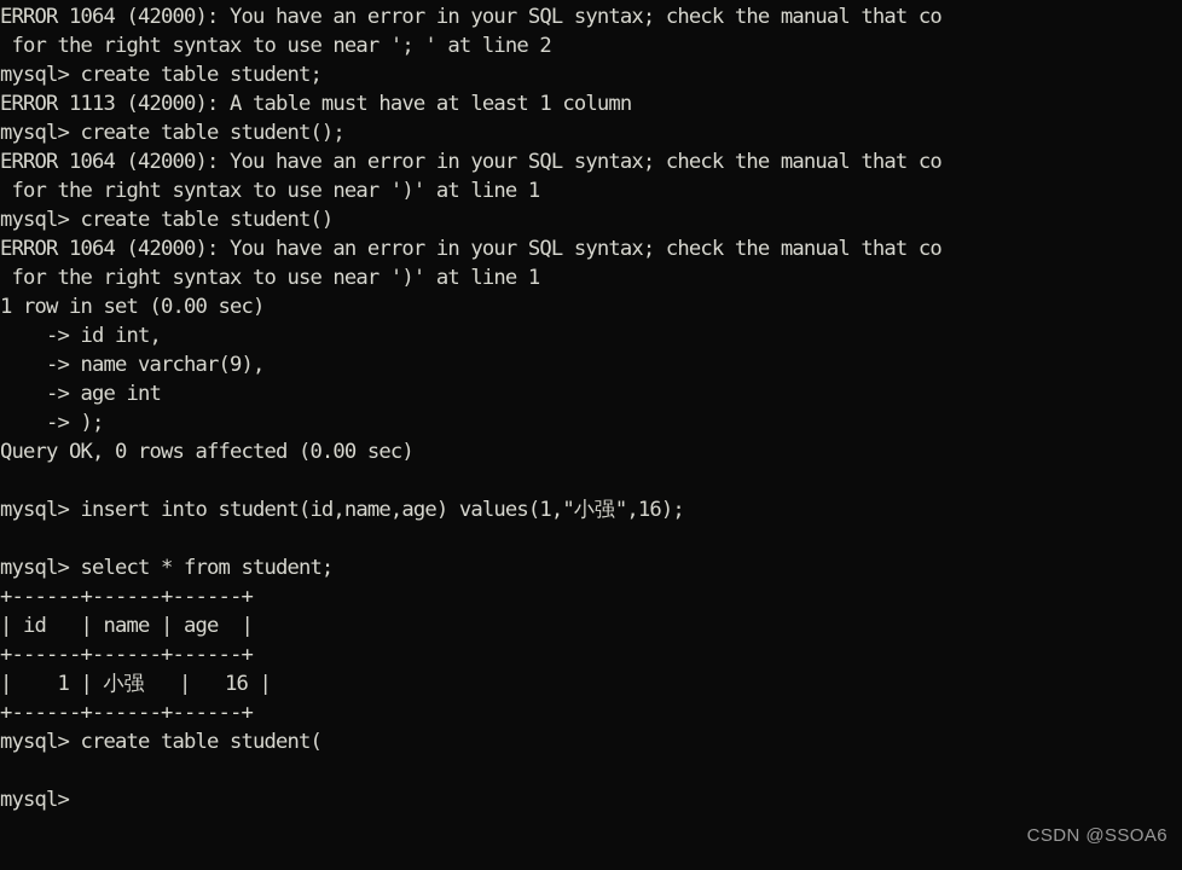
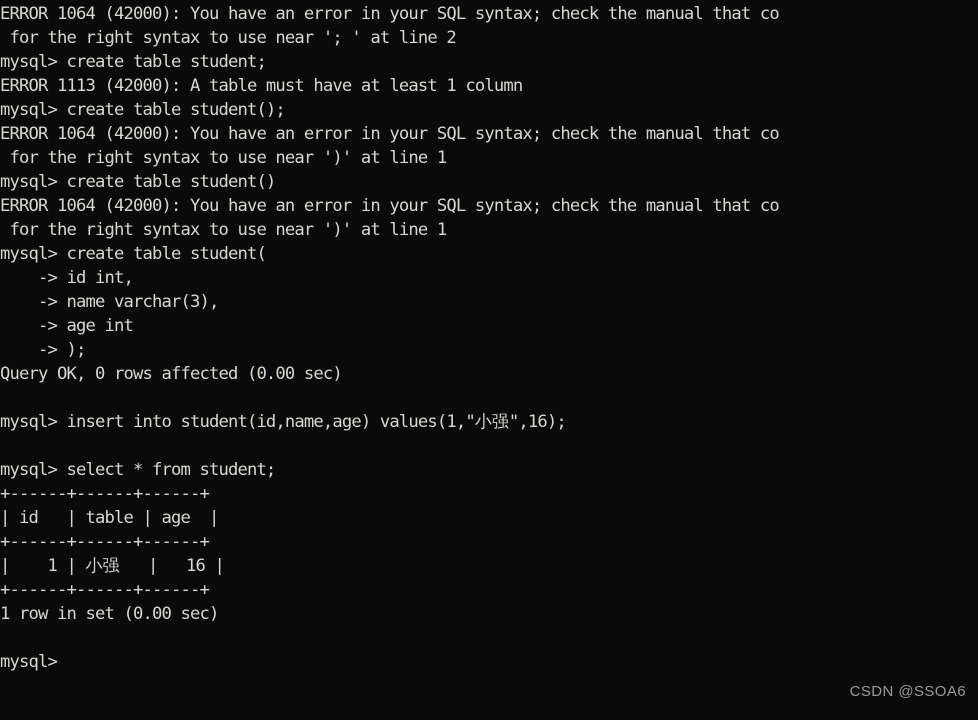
  ERROR 1064 (42000): You have an error in your SQL syntax; check the manual that co
  for the right syntax to use near '; ' at line 2
  mysql> create table student;
  ERROR 1113 (42000): A table must have at least 1 column
  mysql> create table student();
  ERROR 1064 (42000): You have an error in your SQL syntax; check the manual that co
  for the right syntax to use near ')' at line 1
  mysql> create table student()
  ERROR 1064 (42000): You have an error in your SQL syntax; check the manual that co
  for the right syntax to use near ')' at line 1
- 1 row in set (0.00 sec)
+ mysql> create table student(
  -> id int,
- -> name varchar(9),
+ -> name varchar(3),
  -> age int
  -> );
  Query OK, 0 rows affected (0.00 sec)
  mysql> insert into student(id,name,age) values(1,"小强",16);
  mysql> select * from student;
  +------+------+------+
- | id | name | age |
+ | id | table | age |
  +------+------+------+
  | 1 | 小强 | 16 |
  +------+------+------+
- mysql> create table student(
+ 1 row in set (0.00 sec)
  mysql>
  CSDN @SSOA6
